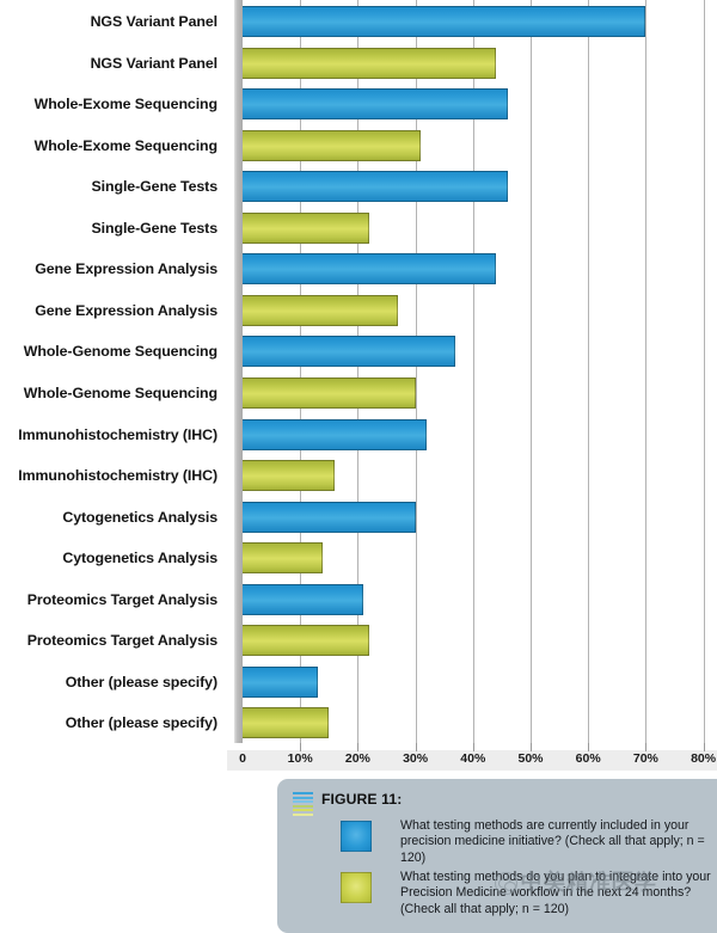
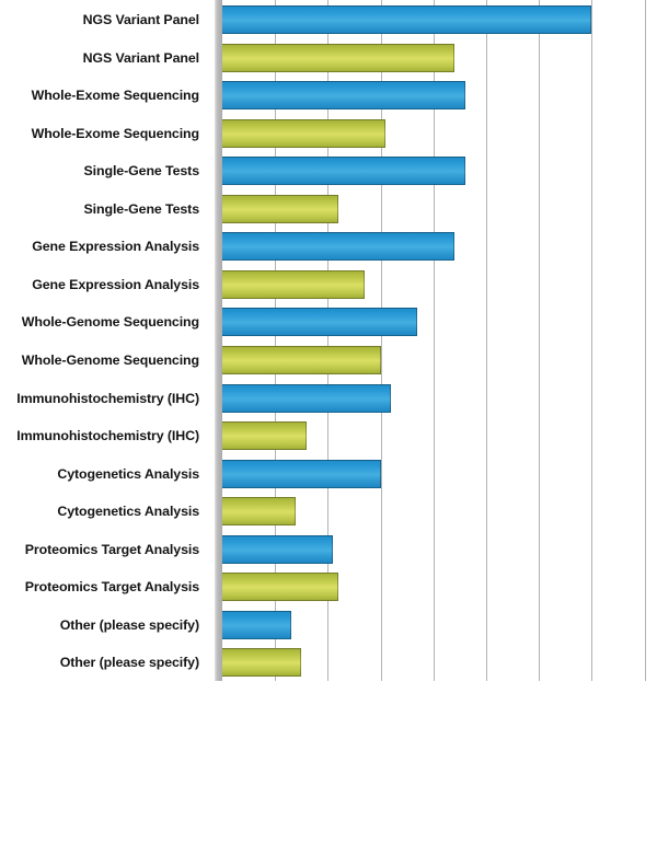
  NGS Variant Panel
  NGS Variant Panel
  Whole-Exome Sequencing
  Whole-Exome Sequencing
  Single-Gene Tests
  Single-Gene Tests
  Gene Expression Analysis
  Gene Expression Analysis
  Whole-Genome Sequencing
  Whole-Genome Sequencing
  Immunohistochemistry (IHC)
  Immunohistochemistry (IHC)
  Cytogenetics Analysis
  Cytogenetics Analysis
  Proteomics Target Analysis
  Proteomics Target Analysis
  Other (please specify)
  Other (please specify)
- 0
- 10%
- 20%
- 30%
- 40%
- 50%
- 60%
- 70%
- 80%
- FIGURE 11:
- What testing methods are currently included in your precision medicine initiative? (Check all that apply; n = 120)
- What testing methods do you plan to integrate into your Precision Medicine workflow in the next 24 months? (Check all that apply; n = 120)
- 中美精准医学
